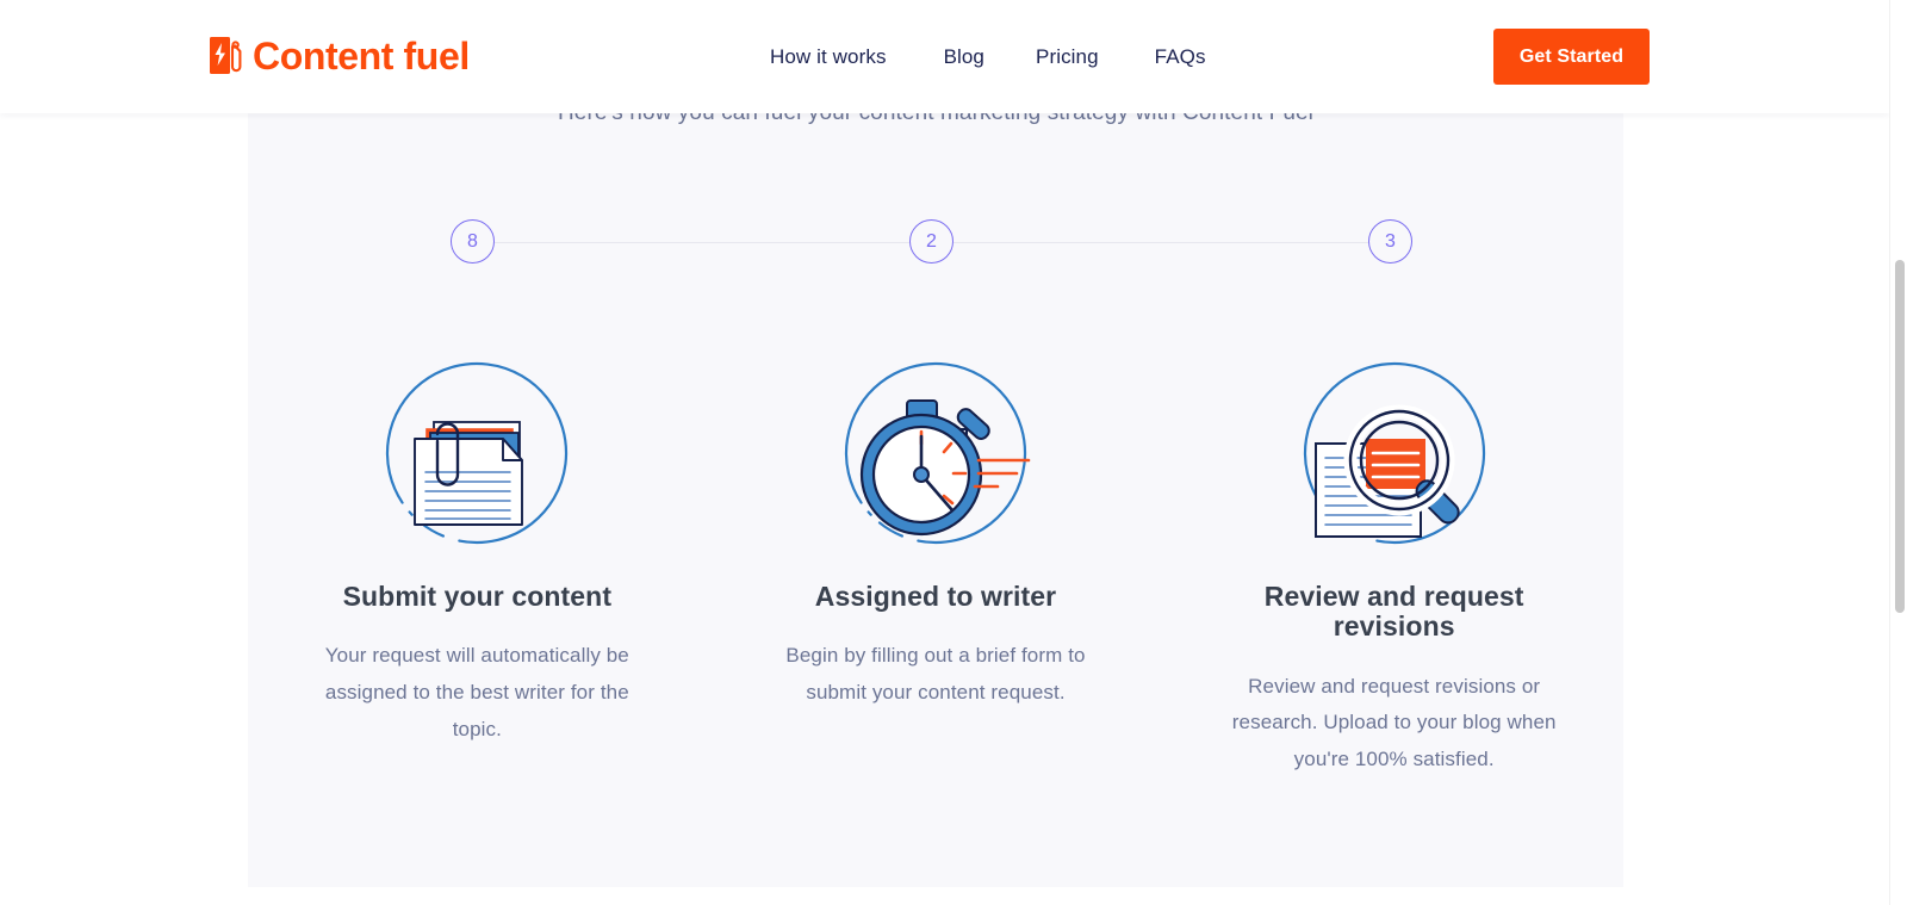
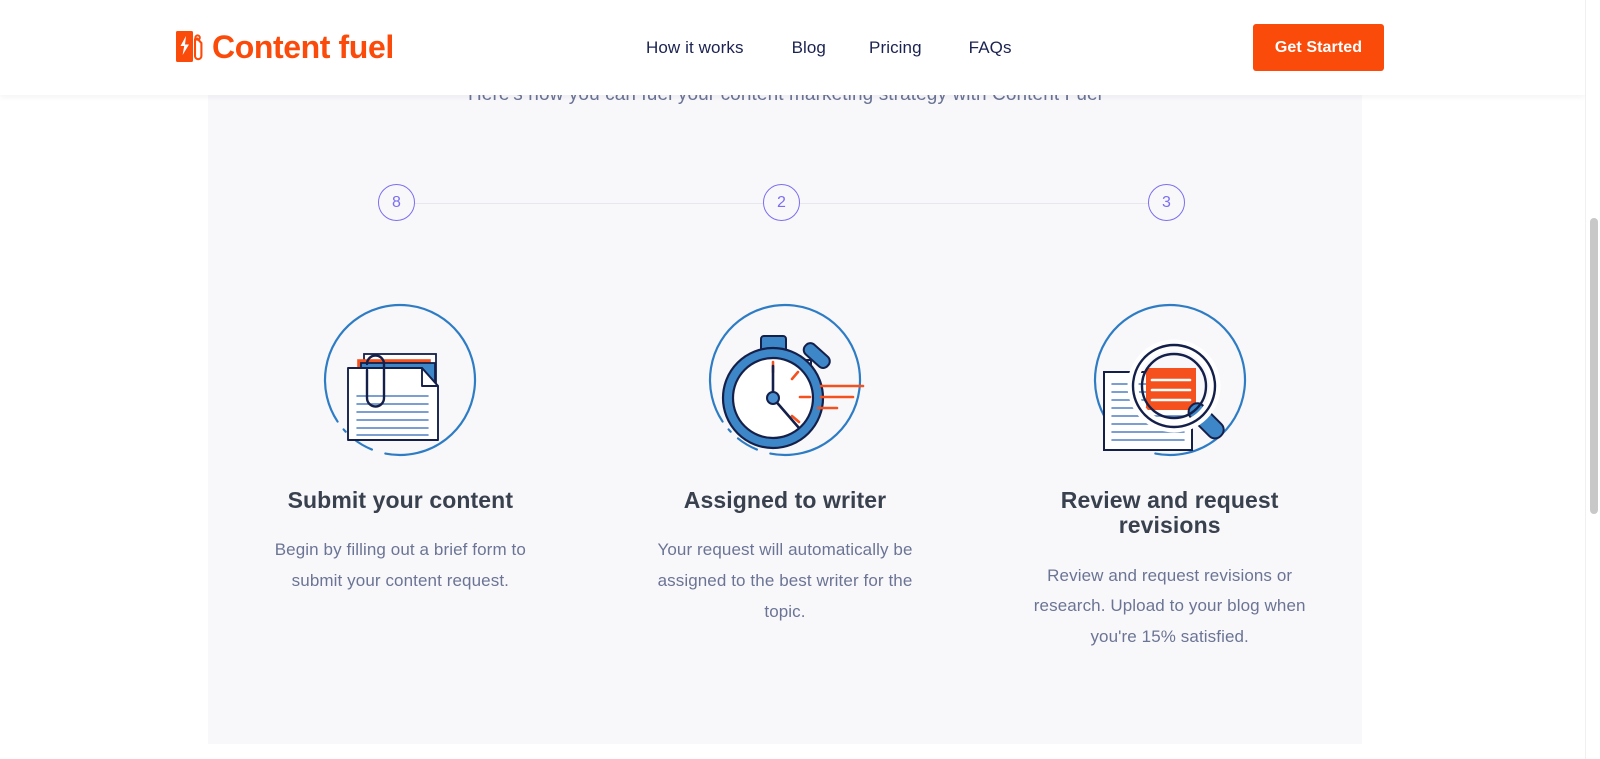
  8
  2
  3
  Submit your content
- Your request will automatically be assigned to the best writer for the topic.
+ Begin by filling out a brief form to submit your content request.
  Assigned to writer
- Begin by filling out a brief form to submit your content request.
+ Your request will automatically be assigned to the best writer for the topic.
  Review and request revisions
- Review and request revisions or research. Upload to your blog when you're 100% satisfied.
+ Review and request revisions or research. Upload to your blog when you're 15% satisfied.
  Content fuel
  How it works
  Blog
  Pricing
  FAQs
  Get Started
